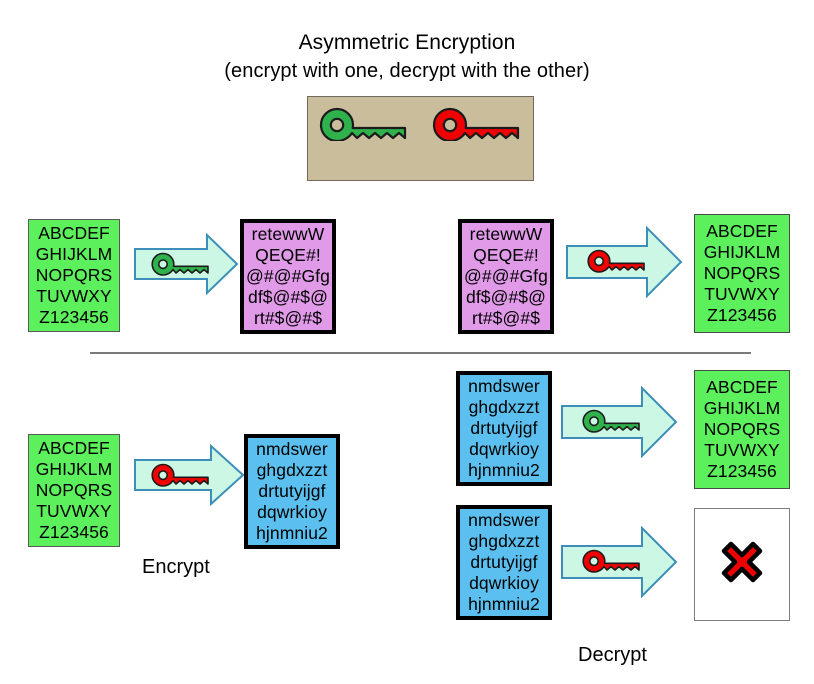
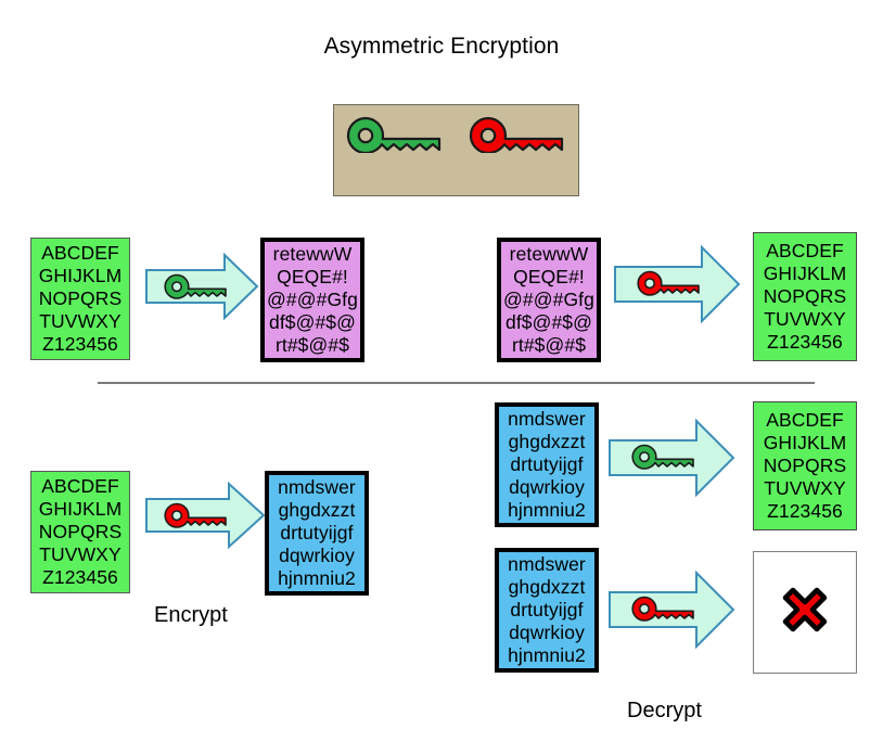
  Asymmetric Encryption
- (encrypt with one, decrypt with the other)
  ABCDEF
  GHIJKLM
  NOPQRS
  TUVWXY
  Z123456
  retewwW
  QEQE#!
  @#@#Gfg
  df$@#$@
  rt#$@#$
  retewwW
  QEQE#!
  @#@#Gfg
  df$@#$@
  rt#$@#$
  ABCDEF
  GHIJKLM
  NOPQRS
  TUVWXY
  Z123456
  ABCDEF
  GHIJKLM
  NOPQRS
  TUVWXY
  Z123456
  nmdswer
  ghgdxzzt
  drtutyijgf
  dqwrkioy
  hjnmniu2
  Encrypt
  nmdswer
  ghgdxzzt
  drtutyijgf
  dqwrkioy
  hjnmniu2
  ABCDEF
  GHIJKLM
  NOPQRS
  TUVWXY
  Z123456
  nmdswer
  ghgdxzzt
  drtutyijgf
  dqwrkioy
  hjnmniu2
  Decrypt
